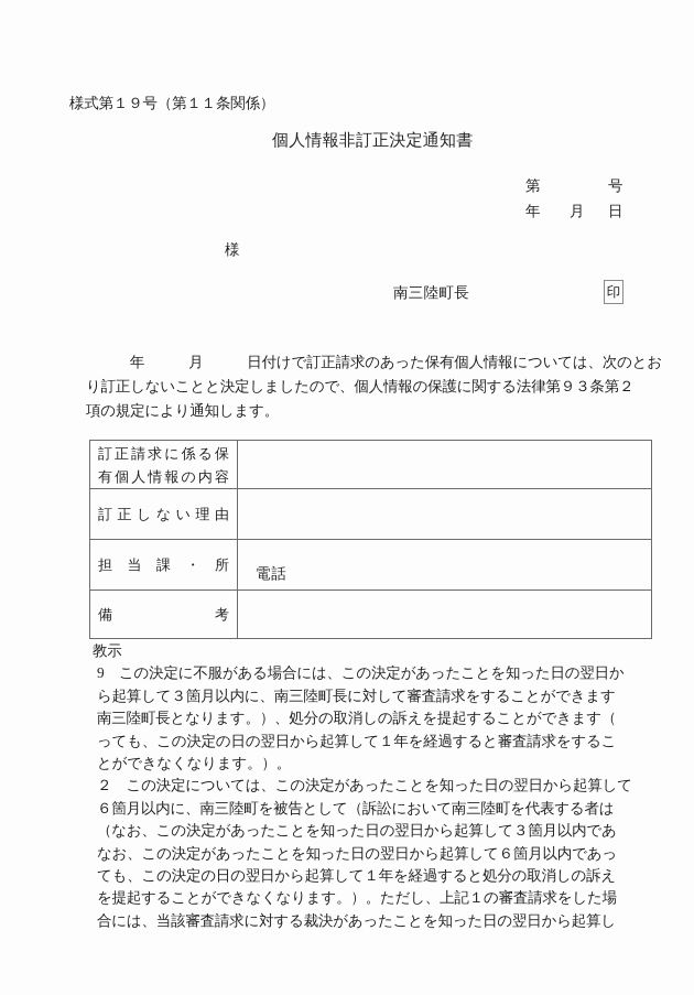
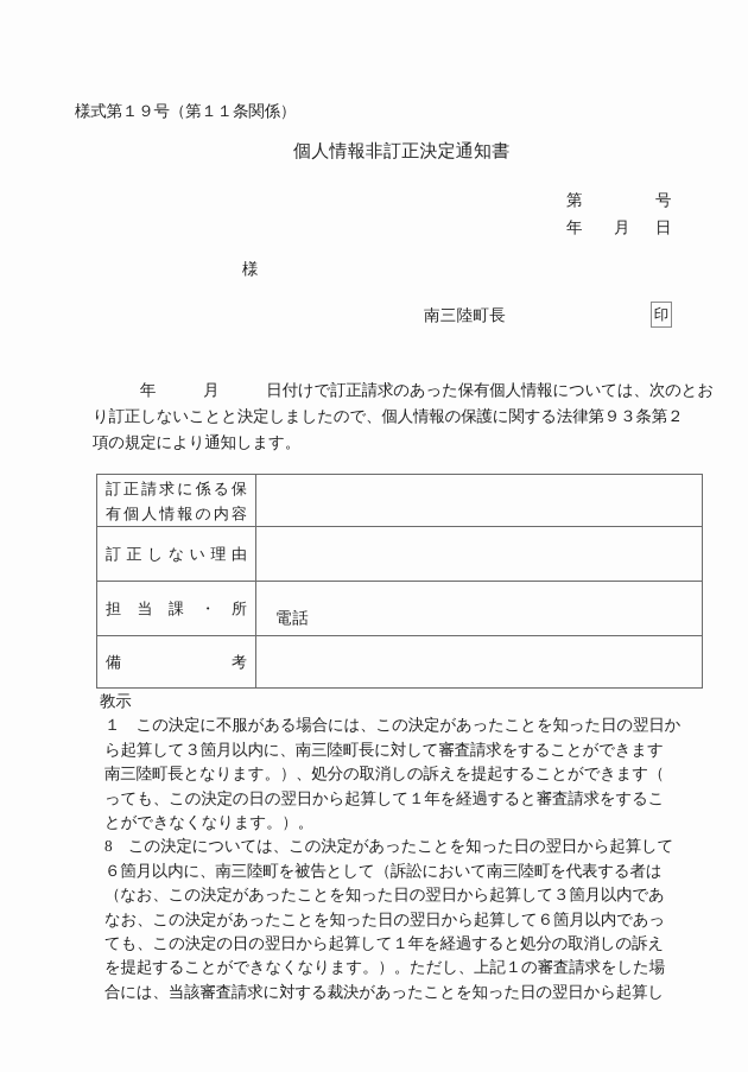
  様式第１９号（第１１条関係）
  個人情報非訂正決定通知書
  第
  号
  年
  月
  日
  様
  南三陸町長
  印
  年 月 日付けで訂正請求のあった保有個人情報については、次のとお
  り訂正しないことと決定しましたので、個人情報の保護に関する法律第９３条第２
  項の規定により通知します。
  訂正請求に係る保 有個人情報の内容
  訂正しない理由
  担当課・所	電話
  備考
  教示
- 9 この決定に不服がある場合には、この決定があったことを知った日の翌日か
+ １ この決定に不服がある場合には、この決定があったことを知った日の翌日か
  ら起算して３箇月以内に、南三陸町長に対して審査請求をすることができます
  南三陸町長となります。）、処分の取消しの訴えを提起することができます（
  っても、この決定の日の翌日から起算して１年を経過すると審査請求をするこ
  とができなくなります。）。
- ２ この決定については、この決定があったことを知った日の翌日から起算して
+ 8 この決定については、この決定があったことを知った日の翌日から起算して
  ６箇月以内に、南三陸町を被告として（訴訟において南三陸町を代表する者は
  （なお、この決定があったことを知った日の翌日から起算して３箇月以内であ
  なお、この決定があったことを知った日の翌日から起算して６箇月以内であっ
  ても、この決定の日の翌日から起算して１年を経過すると処分の取消しの訴え
  を提起することができなくなります。）。ただし、上記１の審査請求をした場
  合には、当該審査請求に対する裁決があったことを知った日の翌日から起算し
